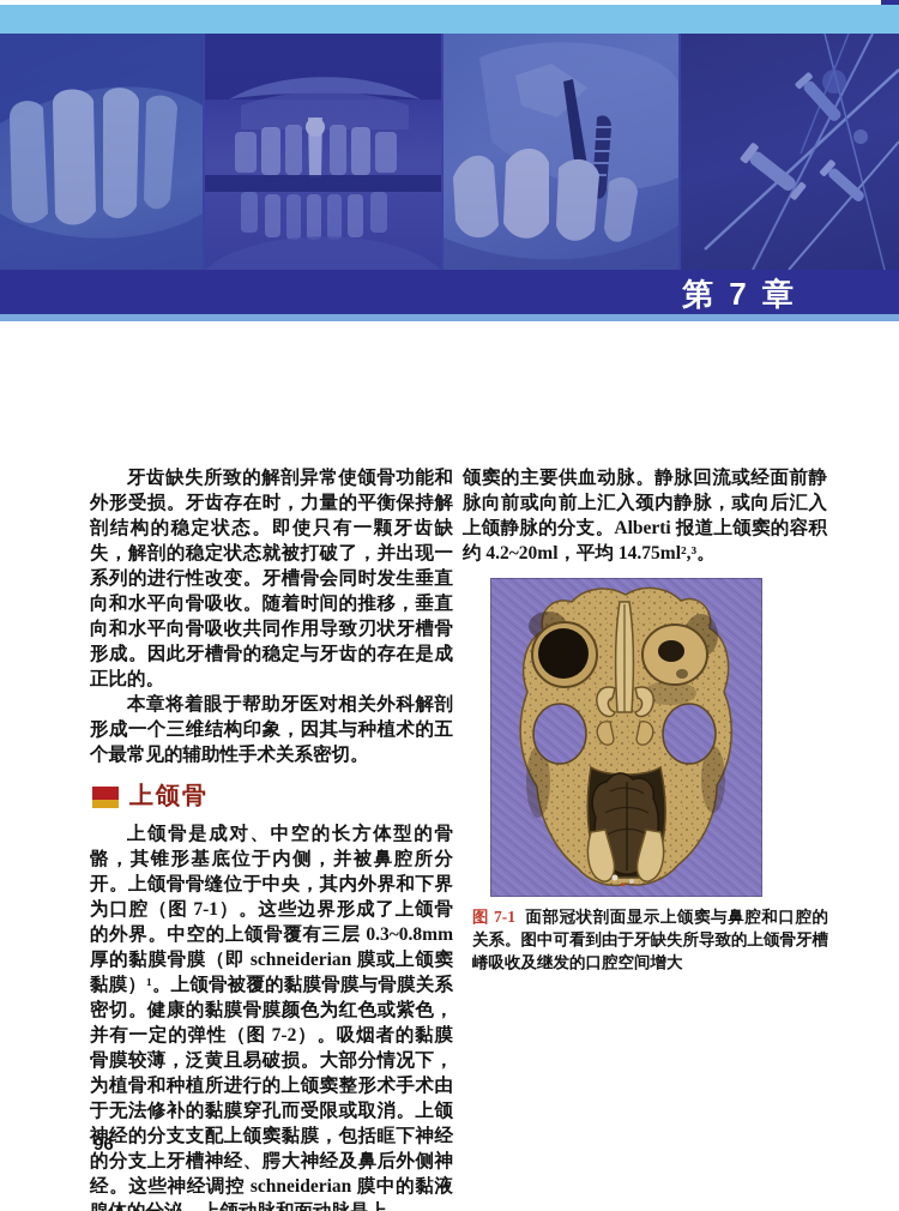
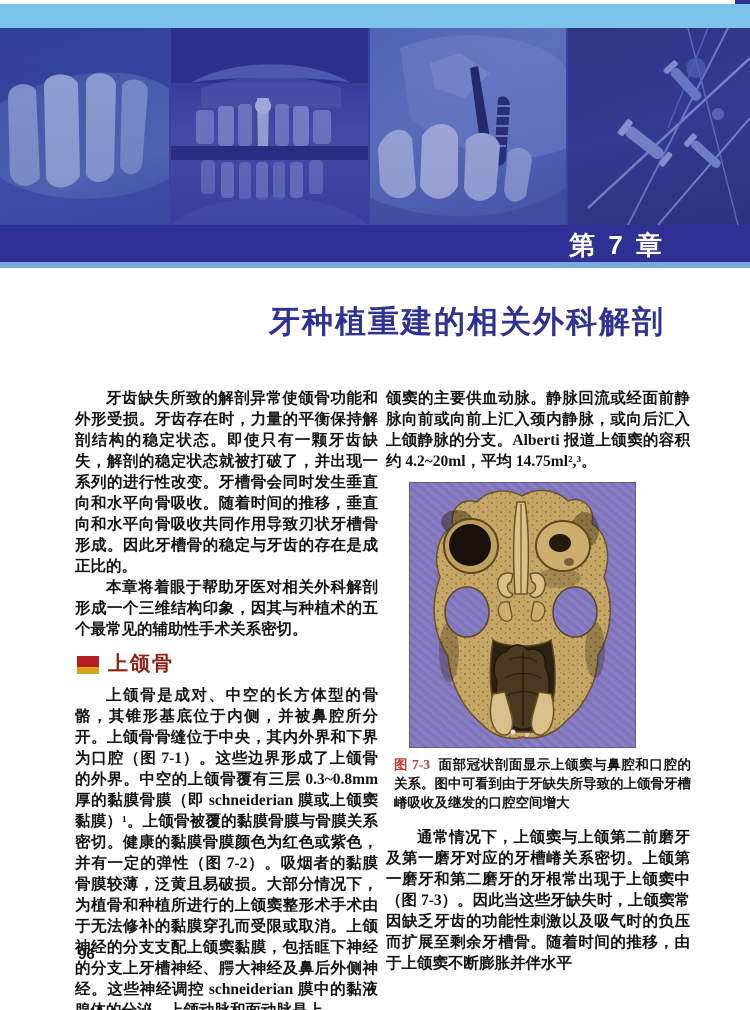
  第 7 章
+ 牙种植重建的相关外科解剖
  牙齿缺失所致的解剖异常使颌骨功能和外形受损。牙齿存在时，力量的平衡保持解剖结构的稳定状态。即使只有一颗牙齿缺失，解剖的稳定状态就被打破了，并出现一系列的进行性改变。牙槽骨会同时发生垂直向和水平向骨吸收。随着时间的推移，垂直向和水平向骨吸收共同作用导致刃状牙槽骨形成。因此牙槽骨的稳定与牙齿的存在是成正比的。
  本章将着眼于帮助牙医对相关外科解剖形成一个三维结构印象，因其与种植术的五个最常见的辅助性手术关系密切。
  上颌骨
  上颌骨是成对、中空的长方体型的骨骼，其锥形基底位于内侧，并被鼻腔所分开。上颌骨骨缝位于中央，其内外界和下界为口腔（图 7-1）。这些边界形成了上颌骨的外界。中空的上颌骨覆有三层 0.3~0.8mm 厚的黏膜骨膜（即 schneiderian 膜或上颌窦黏膜）¹。上颌骨被覆的黏膜骨膜与骨膜关系密切。健康的黏膜骨膜颜色为红色或紫色，并有一定的弹性（图 7-2）。吸烟者的黏膜骨膜较薄，泛黄且易破损。大部分情况下，为植骨和种植所进行的上颌窦整形术手术由于无法修补的黏膜穿孔而受限或取消。上颌神经的分支支配上颌窦黏膜，包括眶下神经的分支上牙槽神经、腭大神经及鼻后外侧神经。这些神经调控 schneiderian 膜中的黏液
  颌窦的主要供血动脉。静脉回流或经面前静脉向前或向前上汇入颈内静脉，或向后汇入上颌静脉的分支。Alberti 报道上颌窦的容积约 4.2~20ml，平均 14.75ml²,³。
- 图 7-1 面部冠状剖面显示上颌窦与鼻腔和口腔的关系。图中可看到由于牙缺失所导致的上颌骨牙槽嵴吸收及继发的口腔空间增大
+ 图 7-3 面部冠状剖面显示上颌窦与鼻腔和口腔的关系。图中可看到由于牙缺失所导致的上颌骨牙槽嵴吸收及继发的口腔空间增大
+ 通常情况下，上颌窦与上颌第二前磨牙及第一磨牙对应的牙槽嵴关系密切。上颌第一磨牙和第二磨牙的牙根常出现于上颌窦中（图 7-3）。因此当这些牙缺失时，上颌窦常因缺乏牙齿的功能性刺激以及吸气时的负压而扩展至剩余牙槽骨。随着时间的推移，由于上颌窦不断膨胀并伴水平
  96
